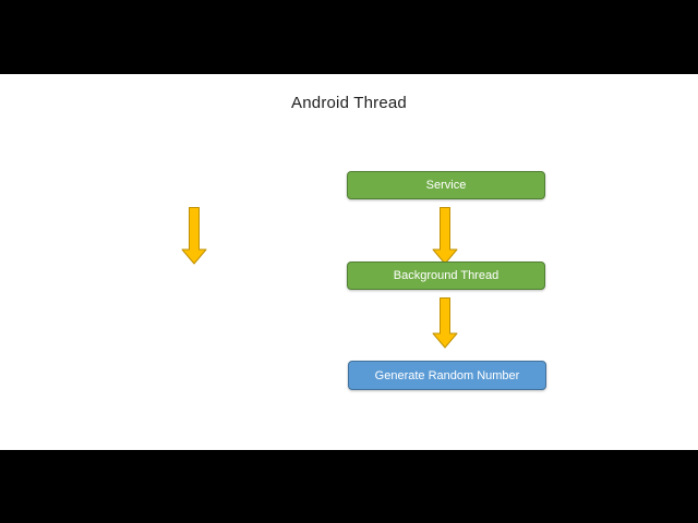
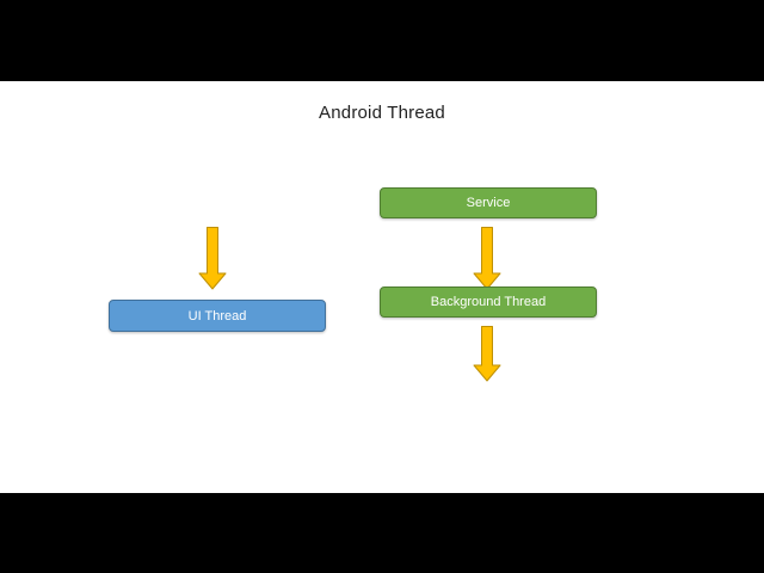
  Android Thread
+ UI Thread
  Service
  Background Thread
- Generate Random Number
